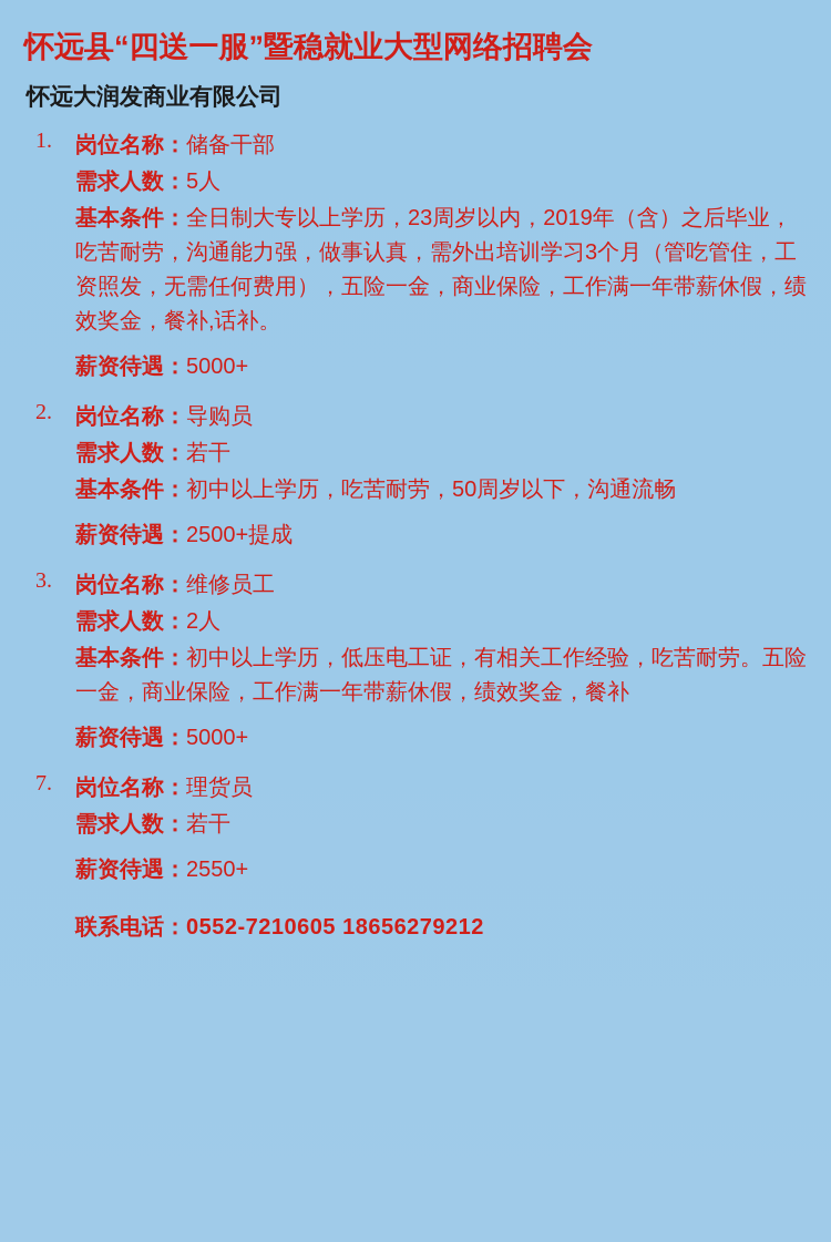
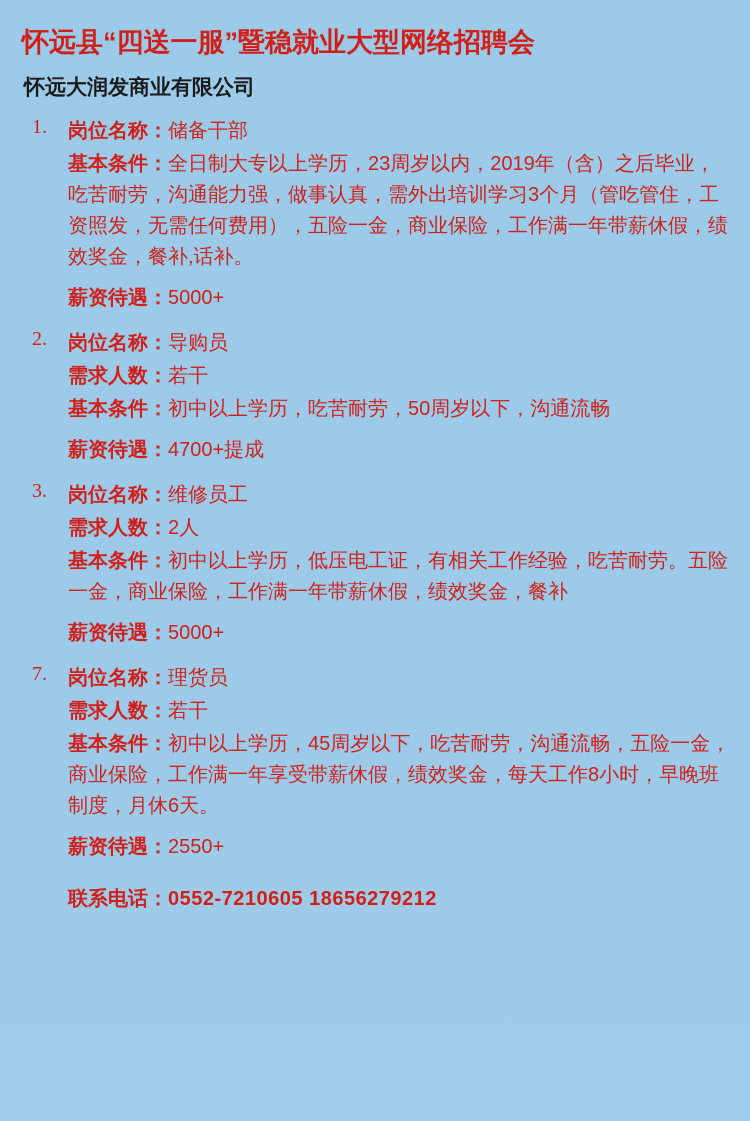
  怀远县“四送一服”暨稳就业大型网络招聘会
  怀远大润发商业有限公司
  1.
  岗位名称：储备干部
- 需求人数：5人
  基本条件：全日制大专以上学历，23周岁以内，2019年（含）之后毕业，吃苦耐劳，沟通能力强，做事认真，需外出培训学习3个月（管吃管住，工资照发，无需任何费用），五险一金，商业保险，工作满一年带薪休假，绩效奖金，餐补,话补。
  薪资待遇：5000+
  2.
  岗位名称：导购员
  需求人数：若干
  基本条件：初中以上学历，吃苦耐劳，50周岁以下，沟通流畅
- 薪资待遇：2500+提成
+ 薪资待遇：4700+提成
  3.
  岗位名称：维修员工
  需求人数：2人
  基本条件：初中以上学历，低压电工证，有相关工作经验，吃苦耐劳。五险一金，商业保险，工作满一年带薪休假，绩效奖金，餐补
  薪资待遇：5000+
  7.
  岗位名称：理货员
  需求人数：若干
+ 基本条件：初中以上学历，45周岁以下，吃苦耐劳，沟通流畅，五险一金，商业保险，工作满一年享受带薪休假，绩效奖金，每天工作8小时，早晚班制度，月休6天。
  薪资待遇：2550+
  联系电话：0552-7210605 18656279212
